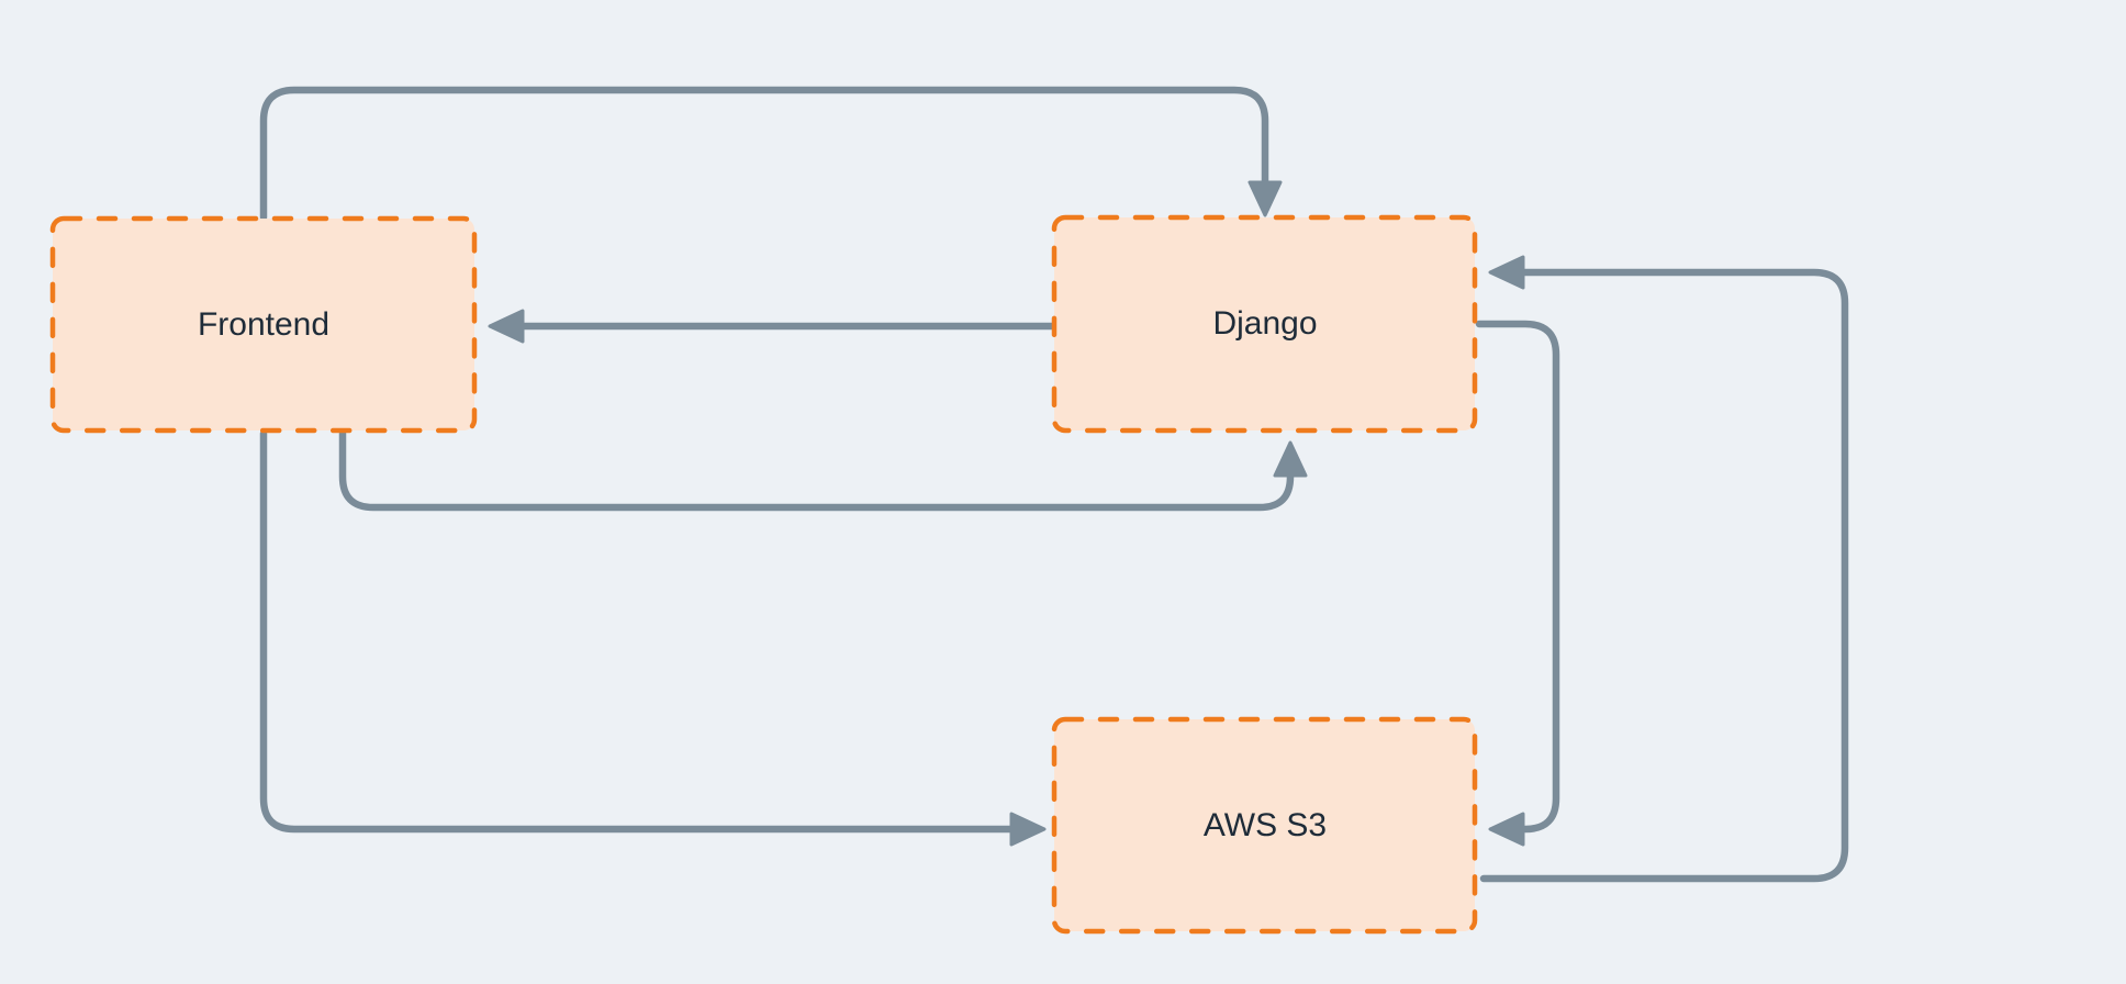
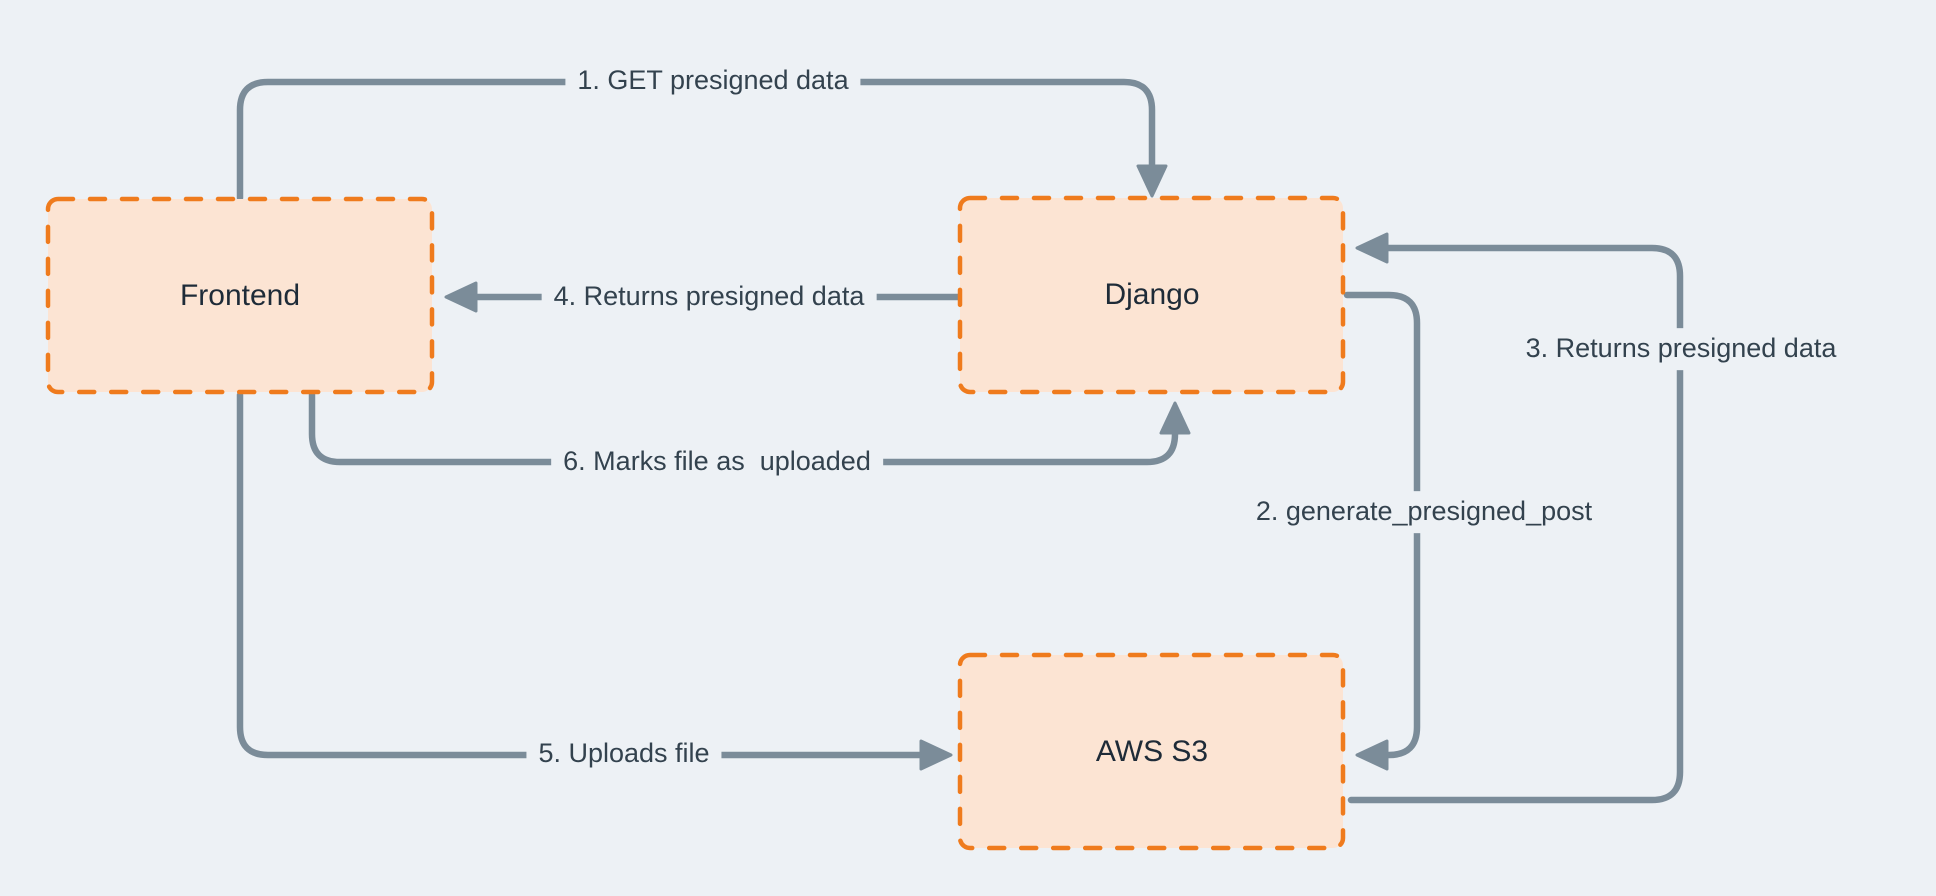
+ 1. GET presigned data
+ 2. generate_presigned_post
+ 3. Returns presigned data
+ 4. Returns presigned data
+ 5. Uploads file
+ 6. Marks file as uploaded
  Frontend
  Django
  AWS S3
